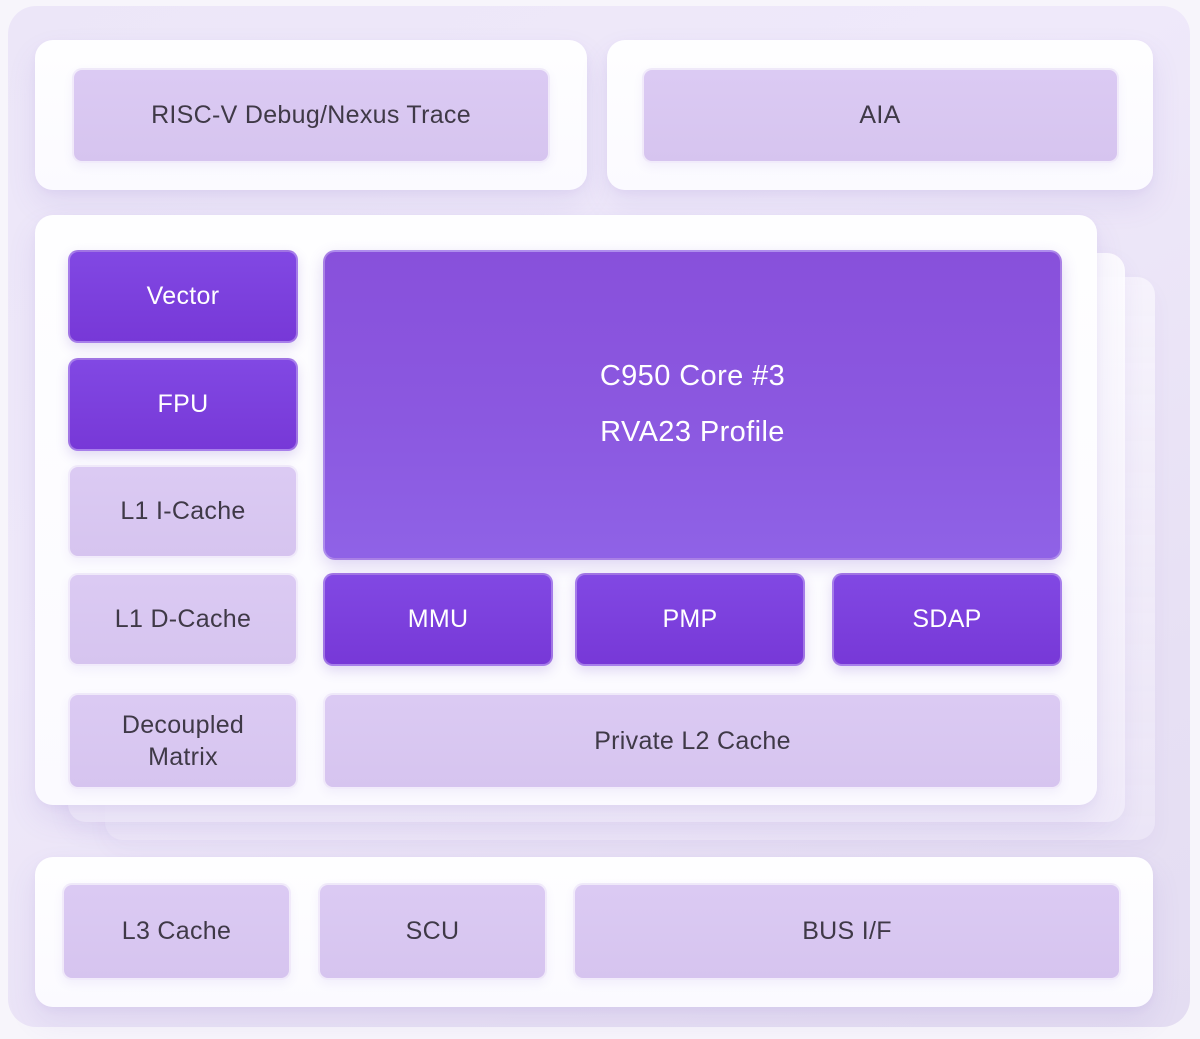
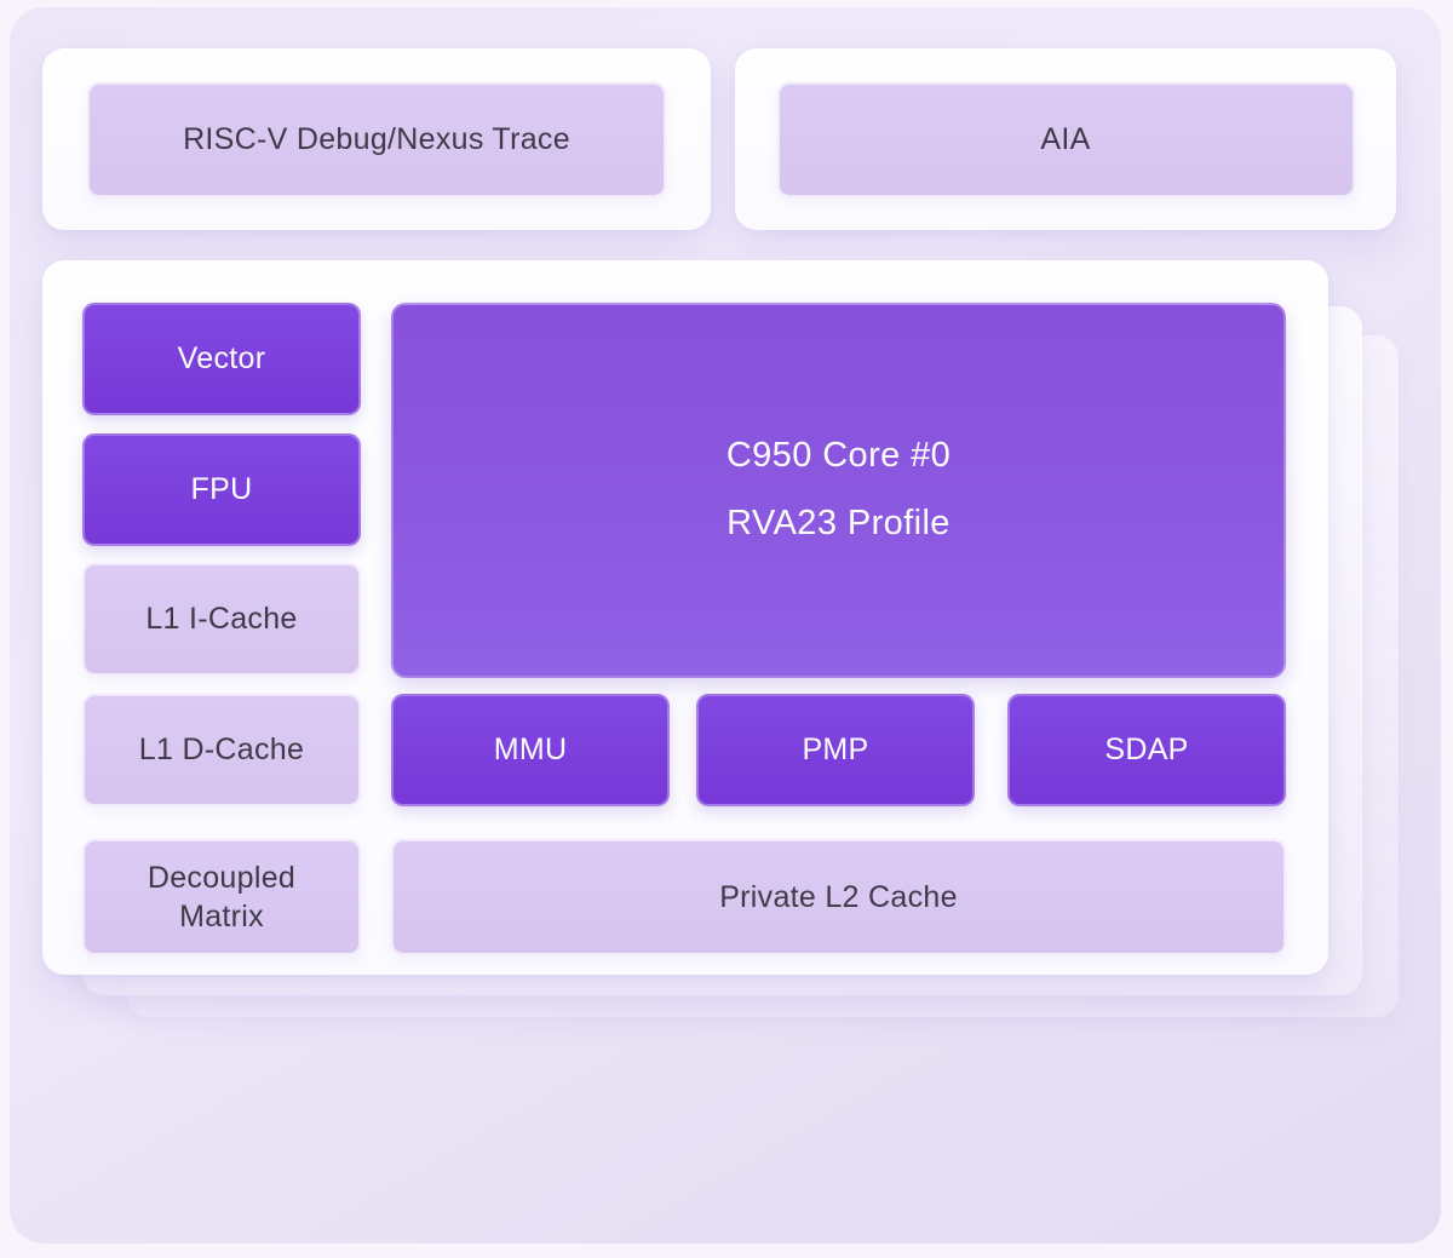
  RISC-V Debug/Nexus Trace
  AIA
  Vector
  FPU
  L1 I-Cache
  L1 D-Cache
  Decoupled
  Matrix
- C950 Core #3
+ C950 Core #0
  RVA23 Profile
  MMU
  PMP
  SDAP
  Private L2 Cache
- L3 Cache
- SCU
- BUS I/F
